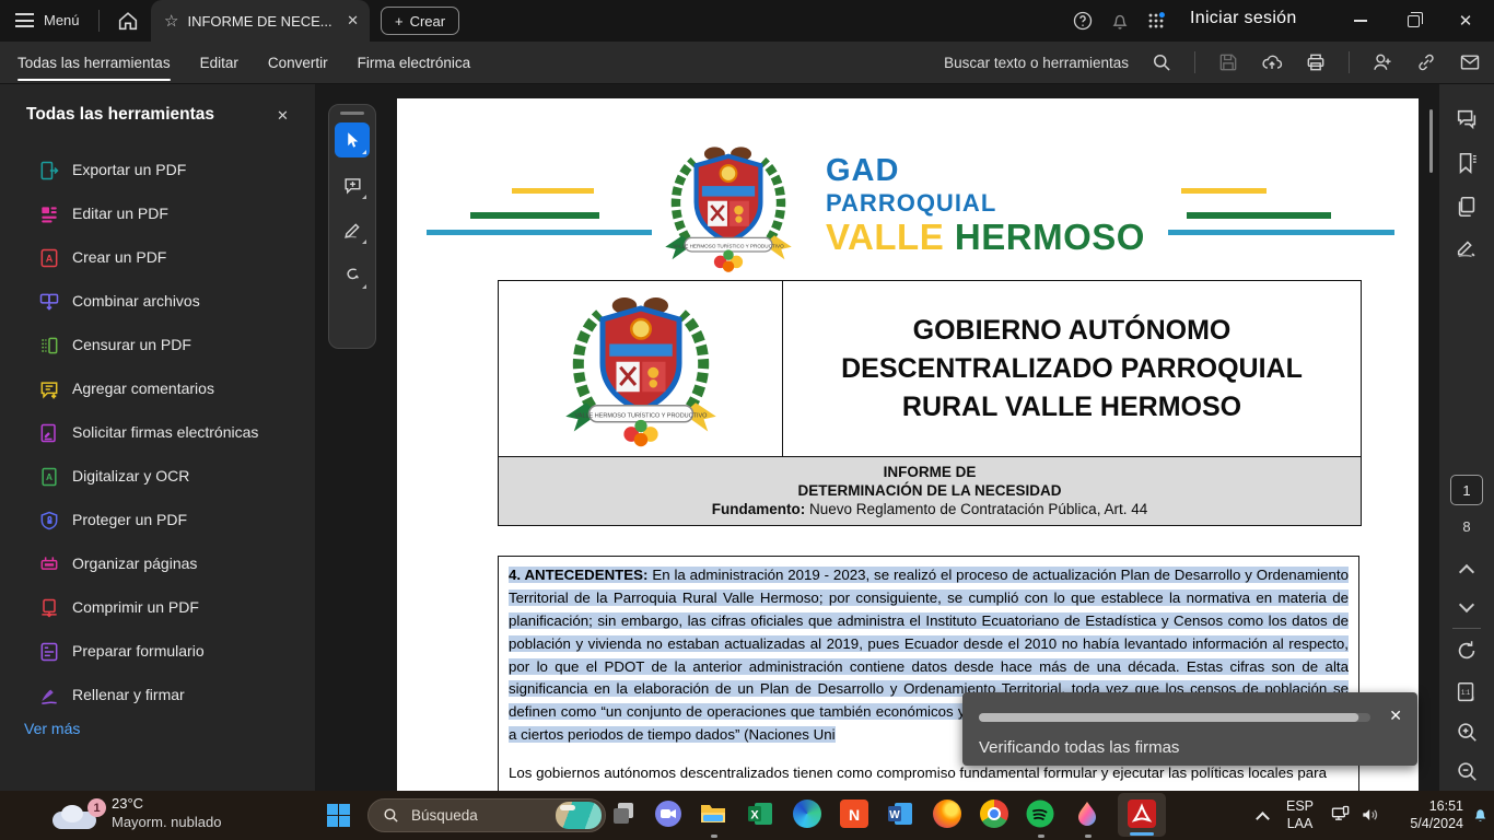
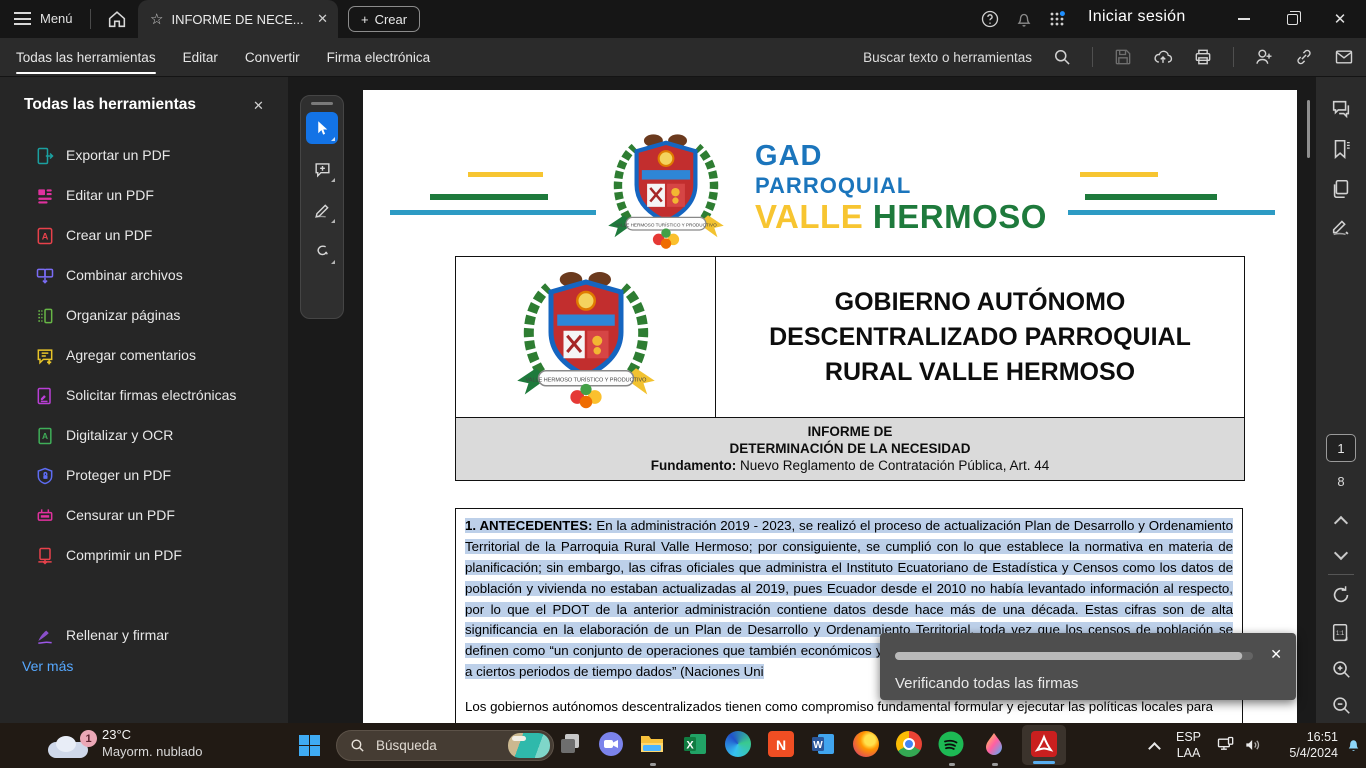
  Menú
  ☆
  INFORME DE NECE...
  ✕
  +
  Crear
  Iniciar sesión
  ✕
  Todas las herramientas
  Editar
  Convertir
  Firma electrónica
  Buscar texto o herramientas
  Todas las herramientas
  ✕
  Exportar un PDF
  Editar un PDF
  A
  Crear un PDF
  Combinar archivos
- Censurar un PDF
+ Organizar páginas
  Agregar comentarios
  Solicitar firmas electrónicas
  A
  Digitalizar y OCR
  Proteger un PDF
- Organizar páginas
+ Censurar un PDF
  Comprimir un PDF
- Preparar formulario
  Rellenar y firmar
  Ver más
  GAD
  PARROQUIAL
  VALLE HERMOSO
  GOBIERNO AUTÓNOMO
  DESCENTRALIZADO PARROQUIAL
  RURAL VALLE HERMOSO
  INFORME DE
  DETERMINACIÓN DE LA NECESIDAD
  Fundamento: Nuevo Reglamento de Contratación Pública, Art. 44
- 4. ANTECEDENTES: En la administración 2019 - 2023, se realizó el proceso de actualización Plan de Desarrollo y Ordenamiento Territorial de la Parroquia Rural Valle Hermoso; por consiguiente, se cumplió con lo que establece la normativa en materia de planificación; sin embargo, las cifras oficiales que administra el Instituto Ecuatoriano de Estadística y Censos como los datos de población y vivienda no estaban actualizadas al 2019, pues Ecuador desde el 2010 no había levantado información al respecto, por lo que el PDOT de la anterior administración contiene datos desde hace más de una década. Estas cifras son de alta significancia en la elaboración de un Plan de Desarrollo y Ordenamiento Territorial, toda vez que los censos de población se definen como “un conjunto de operaciones que también económicos a ciertos periodos de tiempo dados” (Naciones Uni
+ 1. ANTECEDENTES: En la administración 2019 - 2023, se realizó el proceso de actualización Plan de Desarrollo y Ordenamiento Territorial de la Parroquia Rural Valle Hermoso; por consiguiente, se cumplió con lo que establece la normativa en materia de planificación; sin embargo, las cifras oficiales que administra el Instituto Ecuatoriano de Estadística y Censos como los datos de población y vivienda no estaban actualizadas al 2019, pues Ecuador desde el 2010 no había levantado información al respecto, por lo que el PDOT de la anterior administración contiene datos desde hace más de una década. Estas cifras son de alta significancia en la elaboración de un Plan de Desarrollo y Ordenamiento Territorial, toda vez que los censos de población se definen como “un conjunto de operaciones que también económicos a ciertos periodos de tiempo dados” (Naciones Uni
  Los gobiernos autónomos descentralizados tienen como compromiso fundamental formular y ejecutar las políticas locales para
  1
  8
  ✕
  Verificando todas las firmas
  1
  23°C
  Mayorm. nublado
  Búsqueda
  X
  N
  W
  ESP
  LAA
  16:51
  5/4/2024
